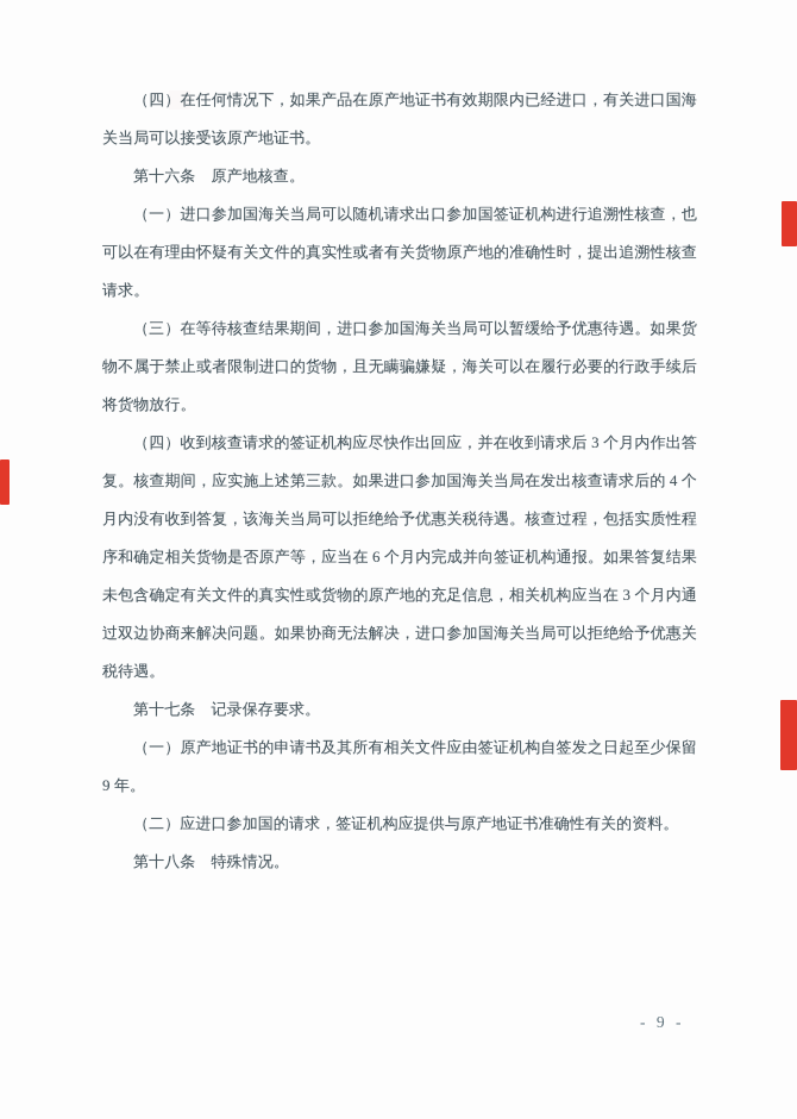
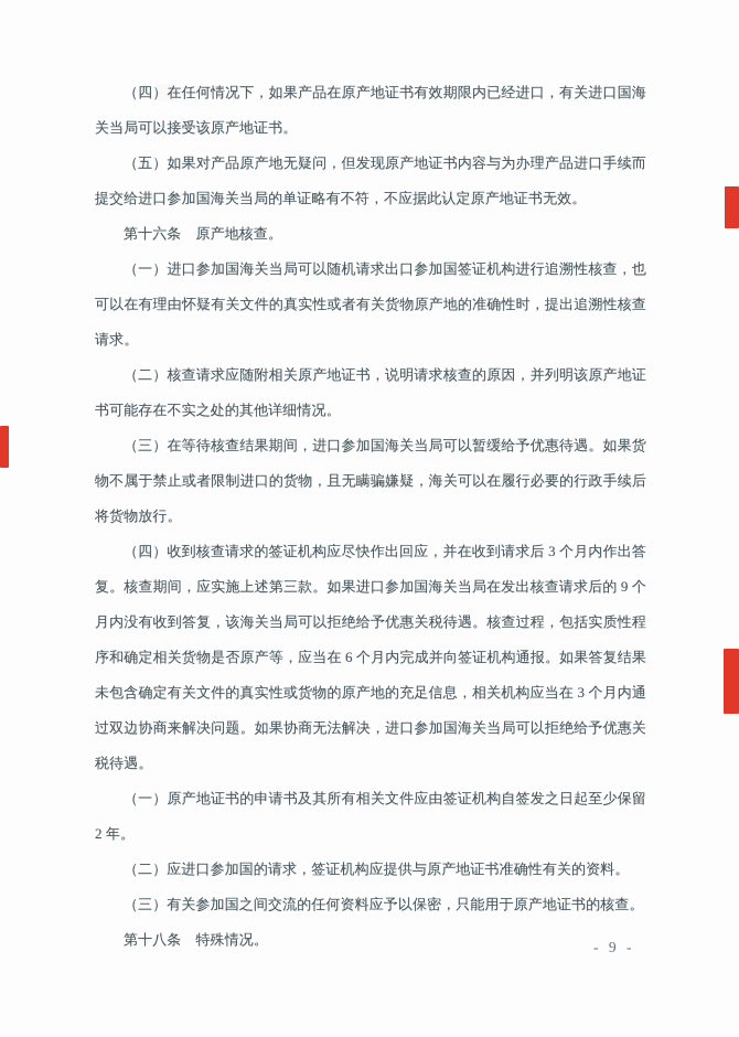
  （四）在任何情况下，如果产品在原产地证书有效期限内已经进口，有关进口国海关当局可以接受该原产地证书。
+ （五）如果对产品原产地无疑问，但发现原产地证书内容与为办理产品进口手续而提交给进口参加国海关当局的单证略有不符，不应据此认定原产地证书无效。
  第十六条 原产地核查。
  （一）进口参加国海关当局可以随机请求出口参加国签证机构进行追溯性核查，也可以在有理由怀疑有关文件的真实性或者有关货物原产地的准确性时，提出追溯性核查请求。
+ （二）核查请求应随附相关原产地证书，说明请求核查的原因，并列明该原产地证书可能存在不实之处的其他详细情况。
  （三）在等待核查结果期间，进口参加国海关当局可以暂缓给予优惠待遇。如果货物不属于禁止或者限制进口的货物，且无瞒骗嫌疑，海关可以在履行必要的行政手续后将货物放行。
- （四）收到核查请求的签证机构应尽快作出回应，并在收到请求后 3 个月内作出答复。核查期间，应实施上述第三款。如果进口参加国海关当局在发出核查请求后的 4 个月内没有收到答复，该海关当局可以拒绝给予优惠关税待遇。核查过程，包括实质性程序和确定相关货物是否原产等，应当在 6 个月内完成并向签证机构通报。如果答复结果未包含确定有关文件的真实性或货物的原产地的充足信息，相关机构应当在 3 个月内通过双边协商来解决问题。如果协商无法解决，进口参加国海关当局可以拒绝给予优惠关税待遇。
+ （四）收到核查请求的签证机构应尽快作出回应，并在收到请求后 3 个月内作出答复。核查期间，应实施上述第三款。如果进口参加国海关当局在发出核查请求后的 9 个月内没有收到答复，该海关当局可以拒绝给予优惠关税待遇。核查过程，包括实质性程序和确定相关货物是否原产等，应当在 6 个月内完成并向签证机构通报。如果答复结果未包含确定有关文件的真实性或货物的原产地的充足信息，相关机构应当在 3 个月内通过双边协商来解决问题。如果协商无法解决，进口参加国海关当局可以拒绝给予优惠关税待遇。
- 第十七条 记录保存要求。
- （一）原产地证书的申请书及其所有相关文件应由签证机构自签发之日起至少保留 9 年。
+ （一）原产地证书的申请书及其所有相关文件应由签证机构自签发之日起至少保留 2 年。
  （二）应进口参加国的请求，签证机构应提供与原产地证书准确性有关的资料。
+ （三）有关参加国之间交流的任何资料应予以保密，只能用于原产地证书的核查。
  第十八条 特殊情况。
  - 9 -
